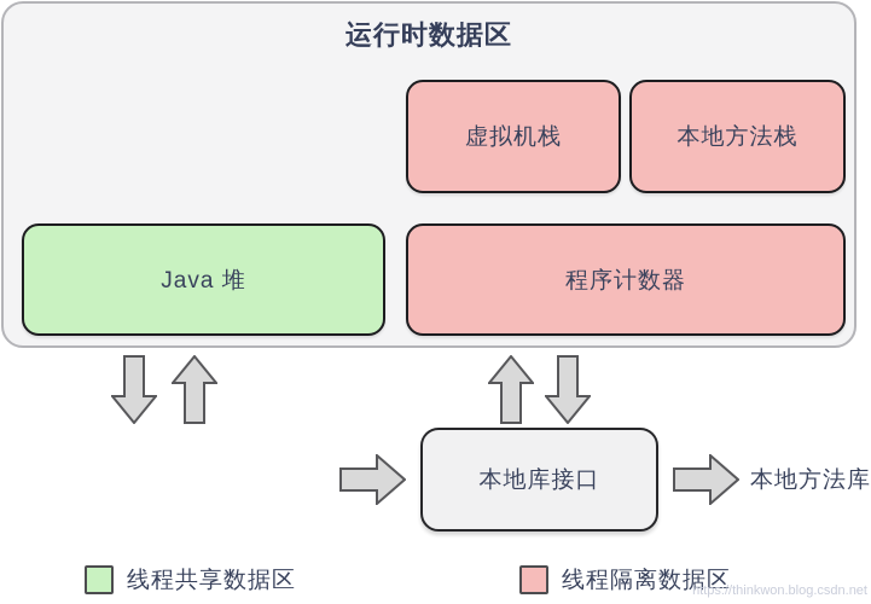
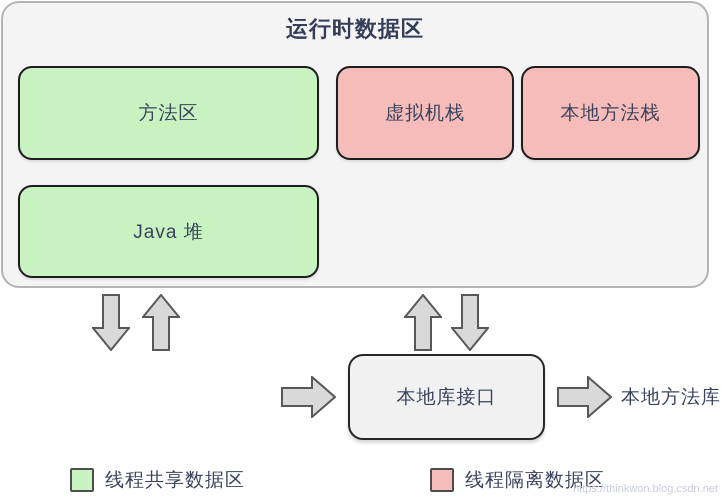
  运行时数据区
+ 方法区
  虚拟机栈
  本地方法栈
  Java 堆
- 程序计数器
  本地库接口
  本地方法库
  线程共享数据区
  线程隔离数据区
  https://thinkwon.blog.csdn.net
